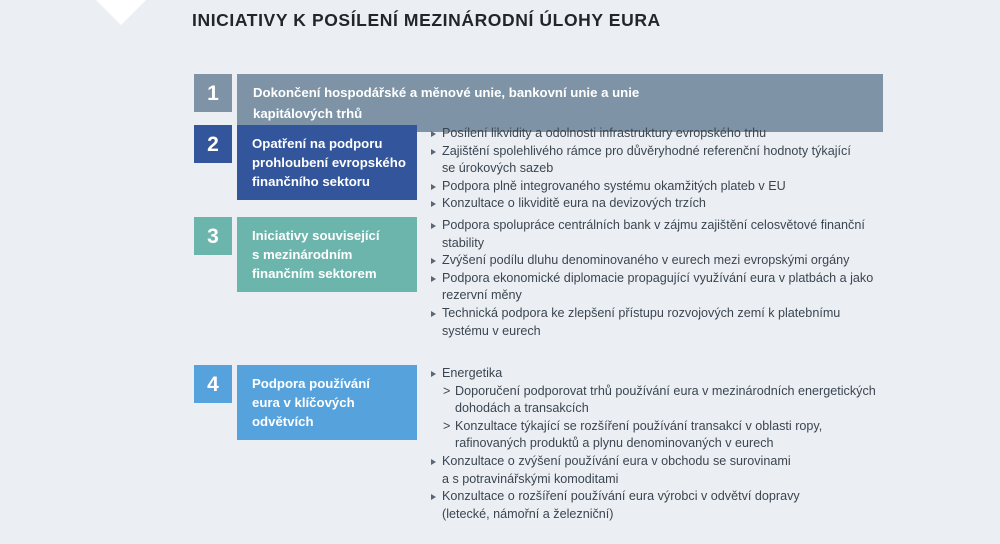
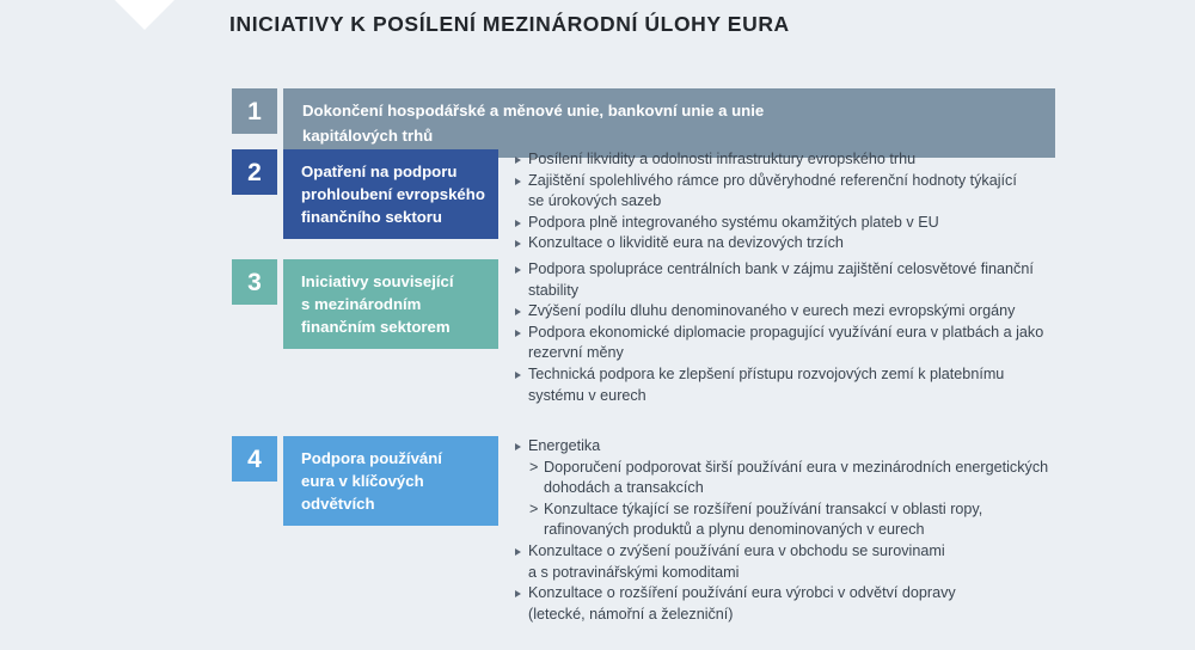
  INICIATIVY K POSÍLENÍ MEZINÁRODNÍ ÚLOHY EURA
  1
  Dokončení hospodářské a měnové unie, bankovní unie a unie
  kapitálových trhů
  2
  Opatření na podporu
  prohloubení evropského
  finančního sektoru
  Posílení likvidity a odolnosti infrastruktury evropského trhu
  Zajištění spolehlivého rámce pro důvěryhodné referenční hodnoty týkající
  se úrokových sazeb
  Podpora plně integrovaného systému okamžitých plateb v EU
  Konzultace o likviditě eura na devizových trzích
  3
  Iniciativy související
  s mezinárodním
  finančním sektorem
  Podpora spolupráce centrálních bank v zájmu zajištění celosvětové finanční
  stability
  Zvýšení podílu dluhu denominovaného v eurech mezi evropskými orgány
  Podpora ekonomické diplomacie propagující využívání eura v platbách a jako
  rezervní měny
  Technická podpora ke zlepšení přístupu rozvojových zemí k platebnímu
  systému v eurech
  4
  Podpora používání
  eura v klíčových
  odvětvích
  Energetika
  >
- Doporučení podporovat trhů používání eura v mezinárodních energetických
+ Doporučení podporovat širší používání eura v mezinárodních energetických
  dohodách a transakcích
  >
  Konzultace týkající se rozšíření používání transakcí v oblasti ropy,
  rafinovaných produktů a plynu denominovaných v eurech
  Konzultace o zvýšení používání eura v obchodu se surovinami
  a s potravinářskými komoditami
  Konzultace o rozšíření používání eura výrobci v odvětví dopravy
  (letecké, námořní a železniční)
